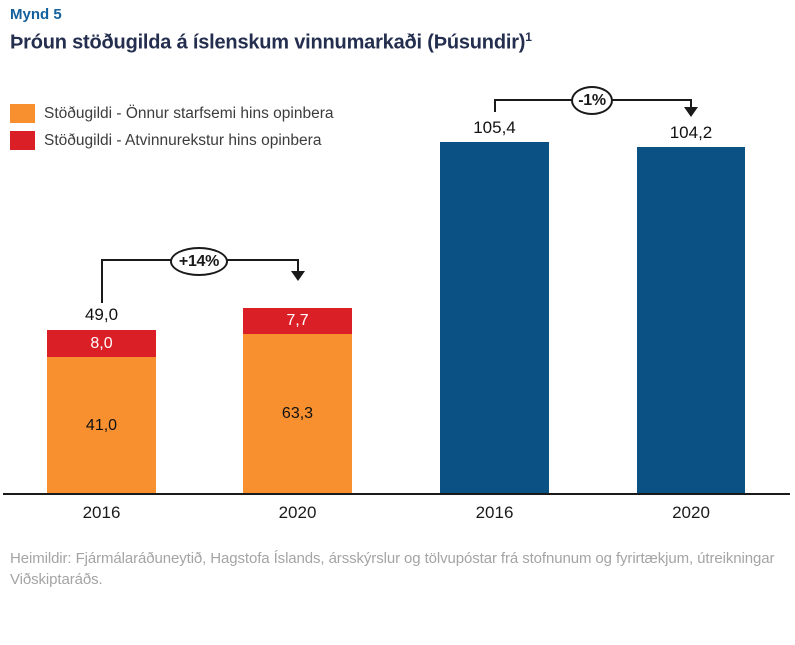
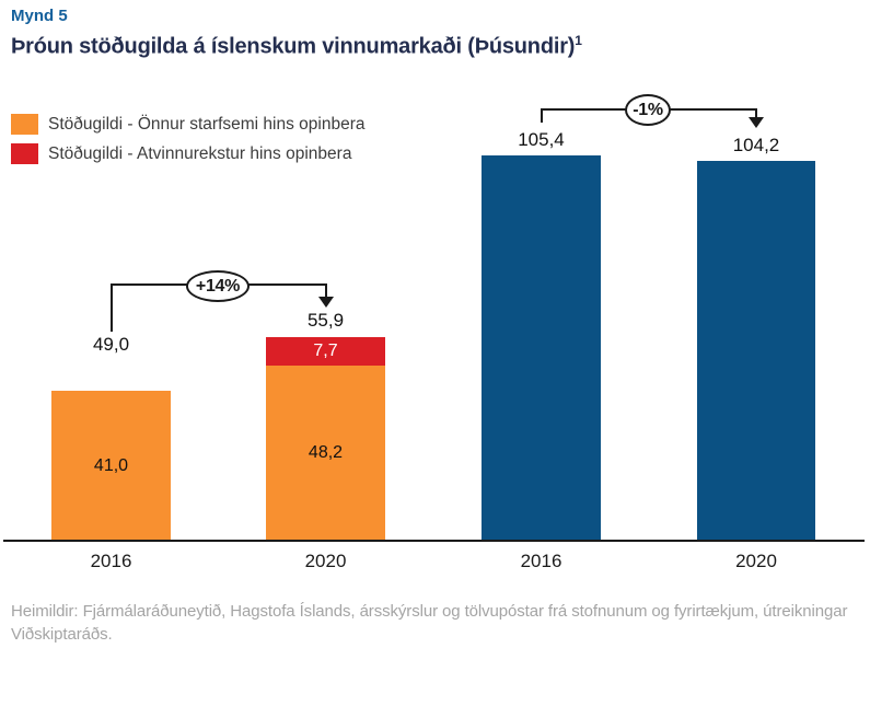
  Mynd 5
  Þróun stöðugilda á íslenskum vinnumarkaði (Þúsundir)1
  Stöðugildi - Önnur starfsemi hins opinbera
  Stöðugildi - Atvinnurekstur hins opinbera
  +14%
  -1%
  49,0
+ 55,9
  105,4
  104,2
- 8,0
  41,0
  7,7
- 63,3
+ 48,2
  2016
  2020
  2016
  2020
  Heimildir: Fjármálaráðuneytið, Hagstofa Íslands, ársskýrslur og tölvupóstar frá stofnunum og fyrirtækjum, útreikningar Viðskiptaráðs.
